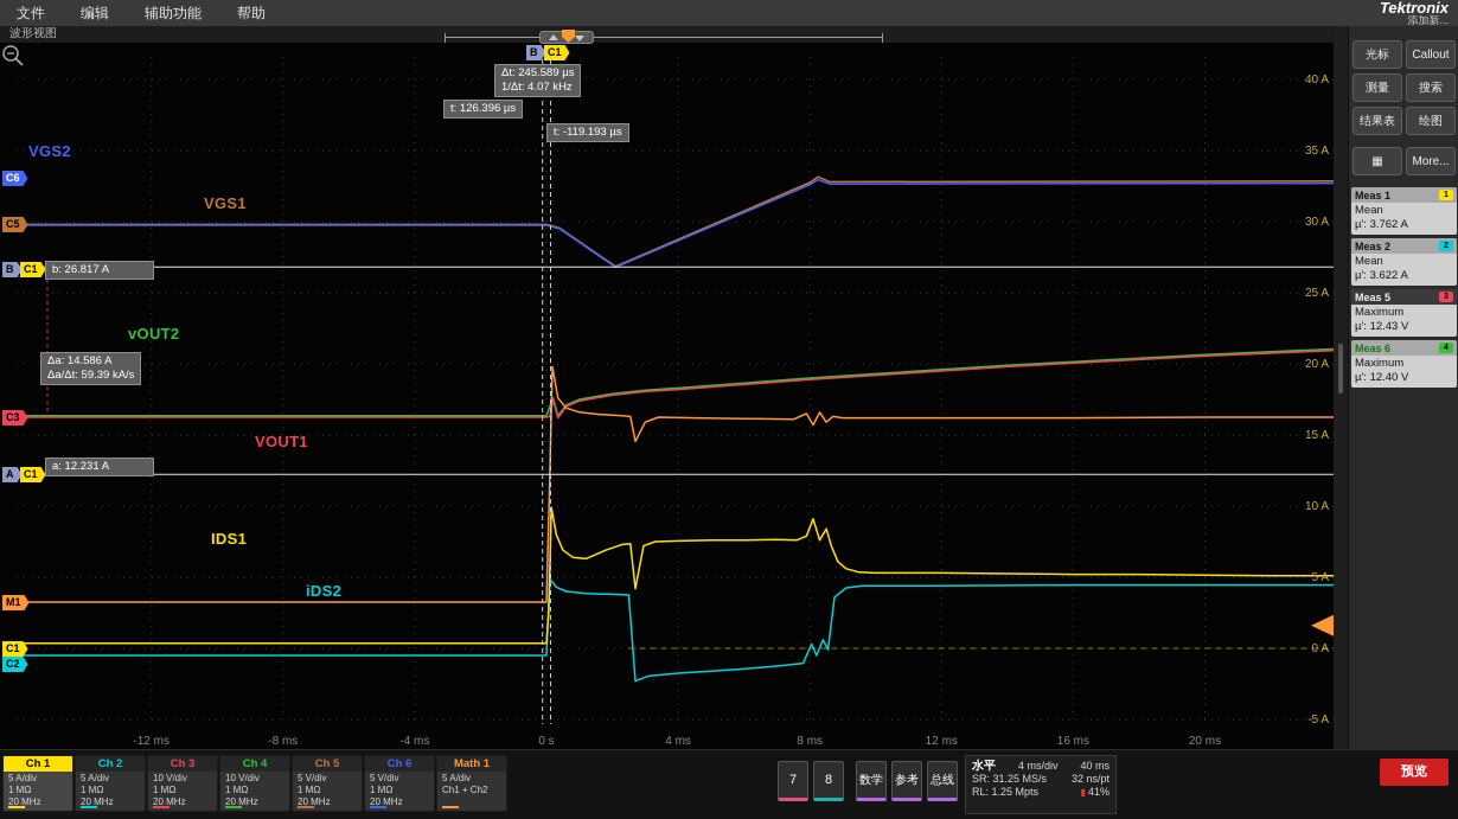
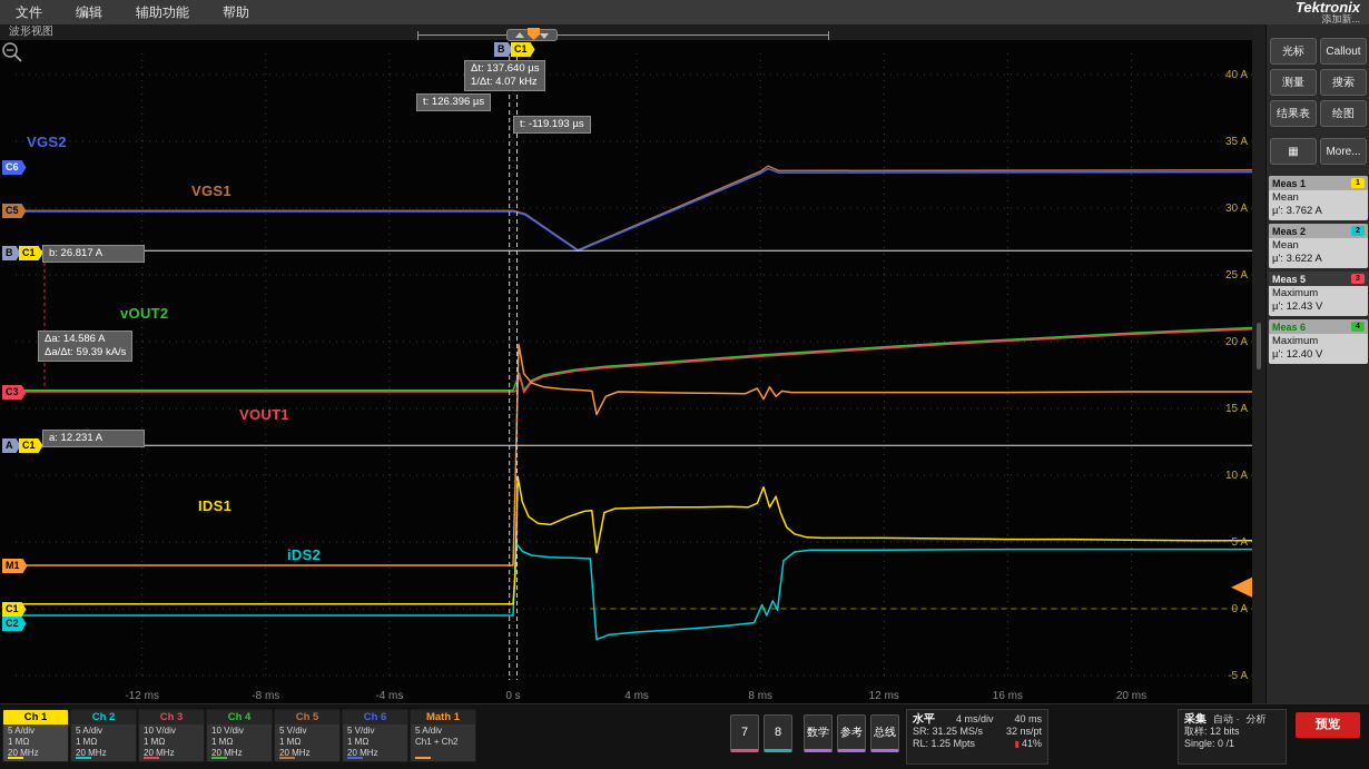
  文件
  编辑
  辅助功能
  帮助
  Tektronix
  添加新...
  波形视图
  40 A
  35 A
  30 A
  25 A
  20 A
  15 A
  10 A
  5 A
  0 A
  -5 A
  -12 ms
  -8 ms
  -4 ms
  0 s
  4 ms
  8 ms
  12 ms
  16 ms
  20 ms
  VGS2
  VGS1
  vOUT2
  VOUT1
  IDS1
  iDS2
  C6
  C5
  B
  C1
  C3
  A
  C1
  M1
  C1
  C2
  B
  C1
- Δt: 245.589 µs
+ Δt: 137.640 µs
  1/Δt: 4.07 kHz
  t: 126.396 µs
  t: -119.193 µs
  b: 26.817 A
  Δa: 14.586 A
  Δa/Δt: 59.39 kA/s
  a: 12.231 A
  光标
  Callout
  测量
  搜索
  结果表
  绘图
  ▦
  More...
  Meas 1
  Mean
  µ': 3.762 A
  Meas 2
  Mean
  µ': 3.622 A
  Meas 5
  Maximum
  µ': 12.43 V
  Meas 6
  Maximum
  µ': 12.40 V
  Ch 1
  5 A/div
  1 MΩ
  20 MHz
  Ch 2
  5 A/div
  1 MΩ
  20 MHz
  Ch 3
  10 V/div
  1 MΩ
  20 MHz
  Ch 4
  10 V/div
  1 MΩ
  20 MHz
  Ch 5
  5 V/div
  1 MΩ
  20 MHz
  Ch 6
  5 V/div
  1 MΩ
  20 MHz
  Math 1
  5 A/div
  Ch1 + Ch2
  7
  8
  数学
  参考
  总线
  水平
  4 ms/div
  40 ms
  SR: 31.25 MS/s
  32 ns/pt
  RL: 1.25 Mpts
  ▮ 41%
+ 采集
+ 自动 ·
+ 分析
+ 取样: 12 bits
+ Single: 0 /1
  预览
